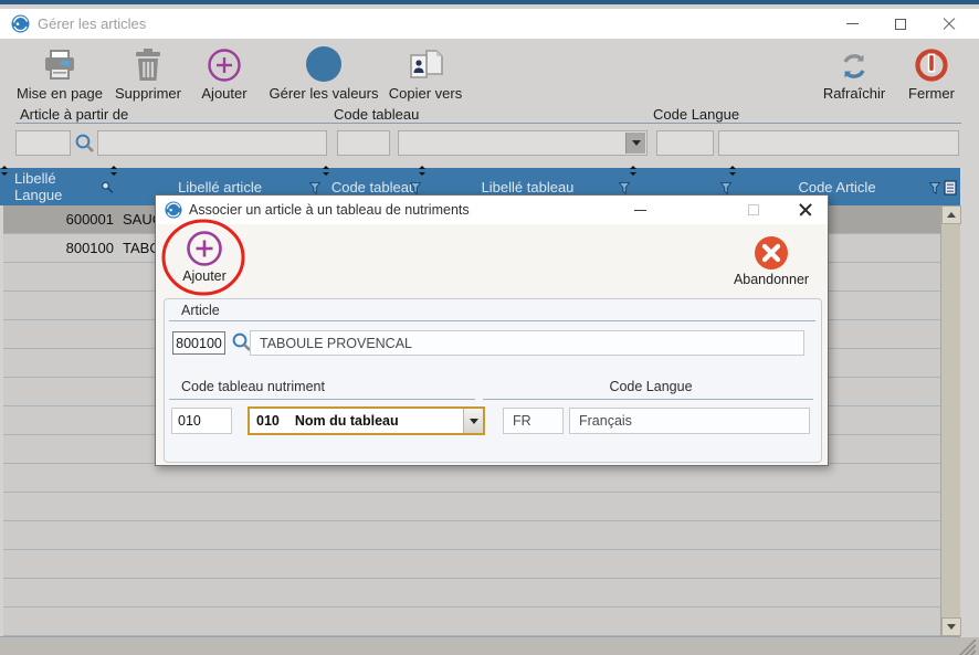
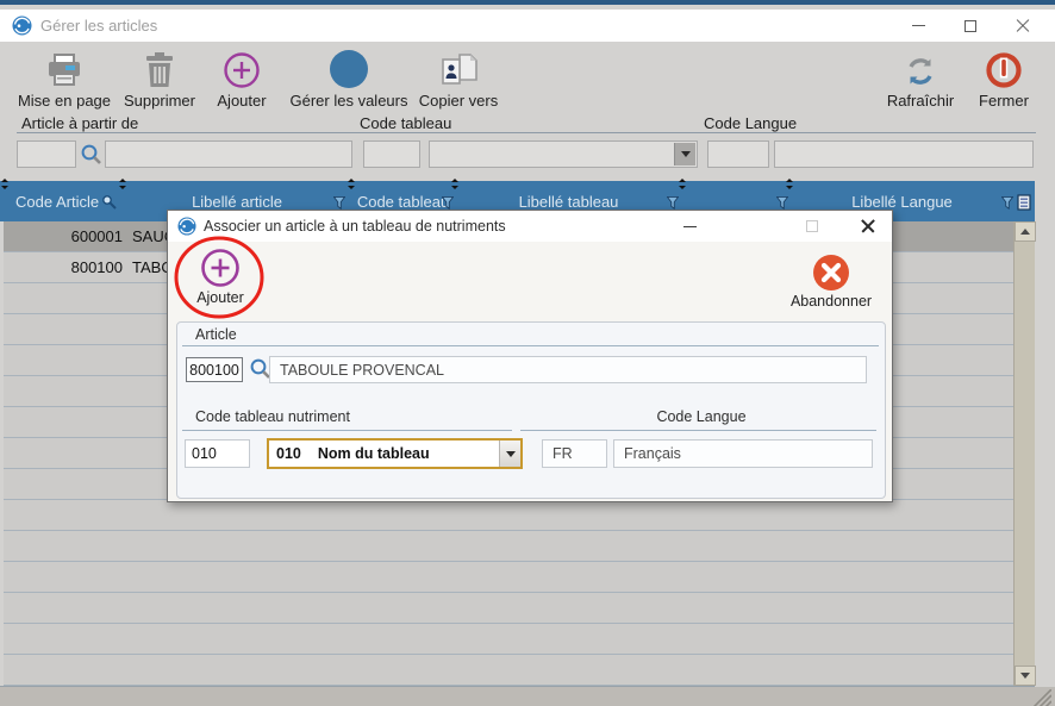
  Gérer les articles
  Mise en page
  Supprimer
  Ajouter
  Gérer les valeurs
  Copier vers
  Rafraîchir
  Fermer
  Article à partir de
  Code tableau
  Code Langue
- Libellé Langue
+ Code Article
  Libellé article
  Code tableau
  Libellé tableau
- Code Article
+ Libellé Langue
  600001
  SAU
  800100
  TAB
  Associer un article à un tableau de nutriments
  Ajouter
  Abandonner
  Article
  800100
  TABOULE PROVENCAL
  Code tableau nutriment
  Code Langue
  010
  010
  Nom du tableau
  FR
  Français
